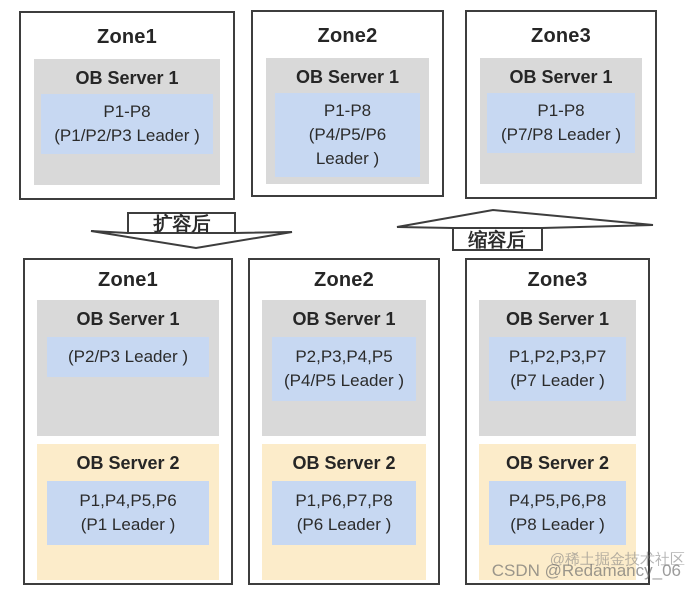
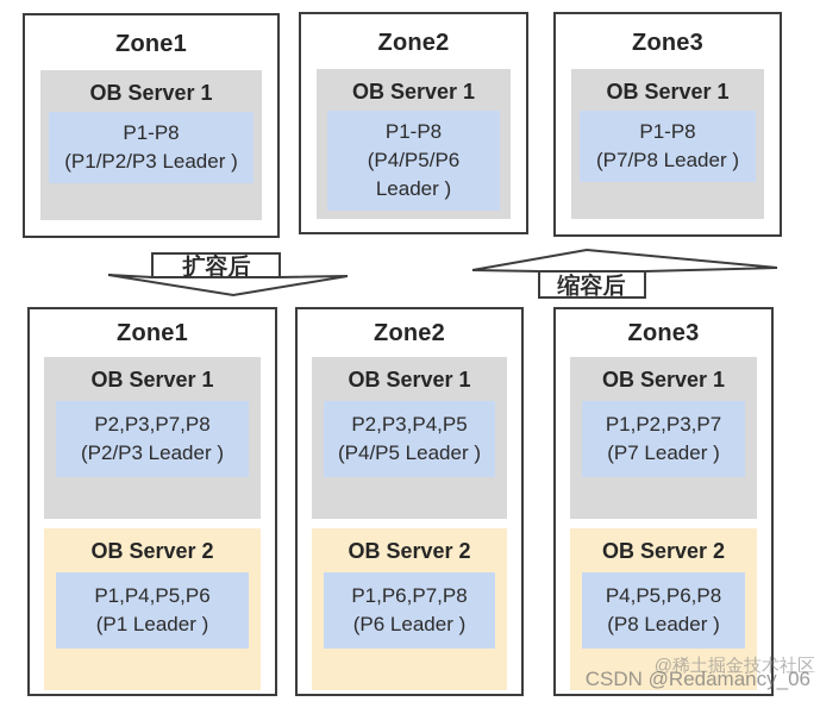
  Zone1
  OB Server 1
  P1-P8
  (P1/P2/P3 Leader )
  Zone2
  OB Server 1
  P1-P8
  (P4/P5/P6 Leader )
  Zone3
  OB Server 1
  P1-P8
  (P7/P8 Leader )
  扩容后
  缩容后
  Zone1
  OB Server 1
+ P2,P3,P7,P8
  (P2/P3 Leader )
  OB Server 2
  P1,P4,P5,P6
  (P1 Leader )
  Zone2
  OB Server 1
  P2,P3,P4,P5
  (P4/P5 Leader )
  OB Server 2
  P1,P6,P7,P8
  (P6 Leader )
  Zone3
  OB Server 1
  P1,P2,P3,P7
  (P7 Leader )
  OB Server 2
  P4,P5,P6,P8
  (P8 Leader )
  @稀土掘金技术社区
  CSDN @Redamancy_06
